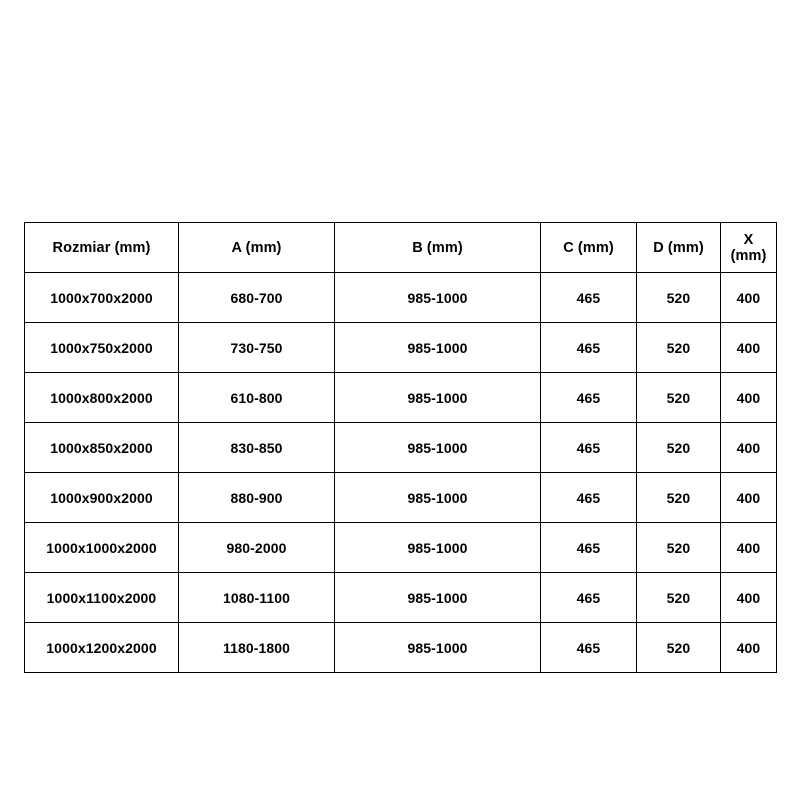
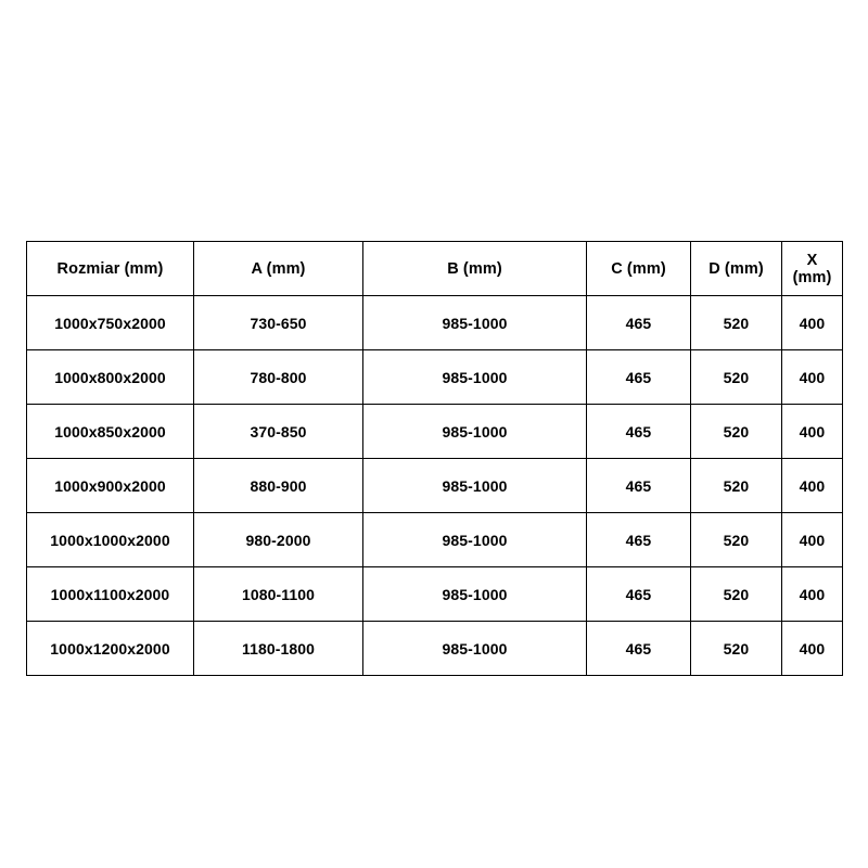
  Rozmiar (mm)	A (mm)	B (mm)	C (mm)	D (mm)	X (mm)
- 1000x700x2000	680-700	985-1000	465	520	400
- 1000x750x2000	730-750	985-1000	465	520	400
+ 1000x750x2000	730-650	985-1000	465	520	400
- 1000x800x2000	610-800	985-1000	465	520	400
+ 1000x800x2000	780-800	985-1000	465	520	400
- 1000x850x2000	830-850	985-1000	465	520	400
+ 1000x850x2000	370-850	985-1000	465	520	400
  1000x900x2000	880-900	985-1000	465	520	400
  1000x1000x2000	980-2000	985-1000	465	520	400
  1000x1100x2000	1080-1100	985-1000	465	520	400
  1000x1200x2000	1180-1800	985-1000	465	520	400
